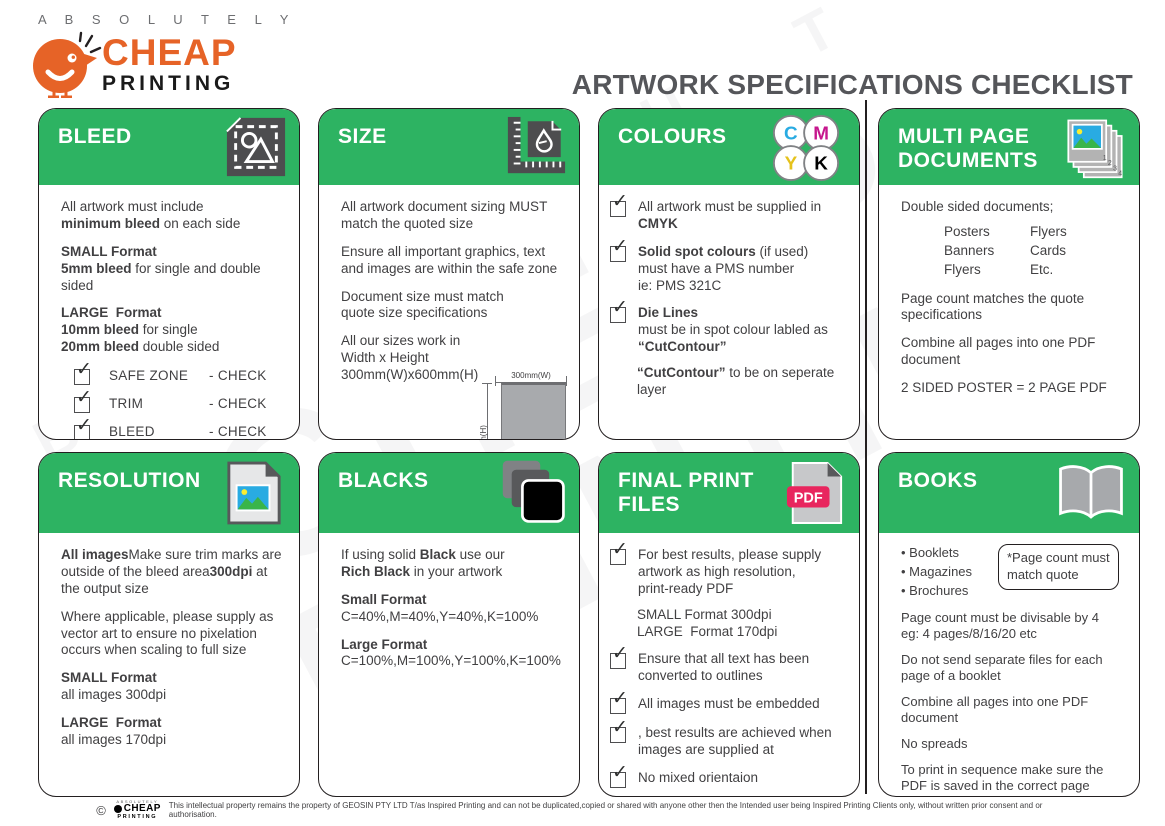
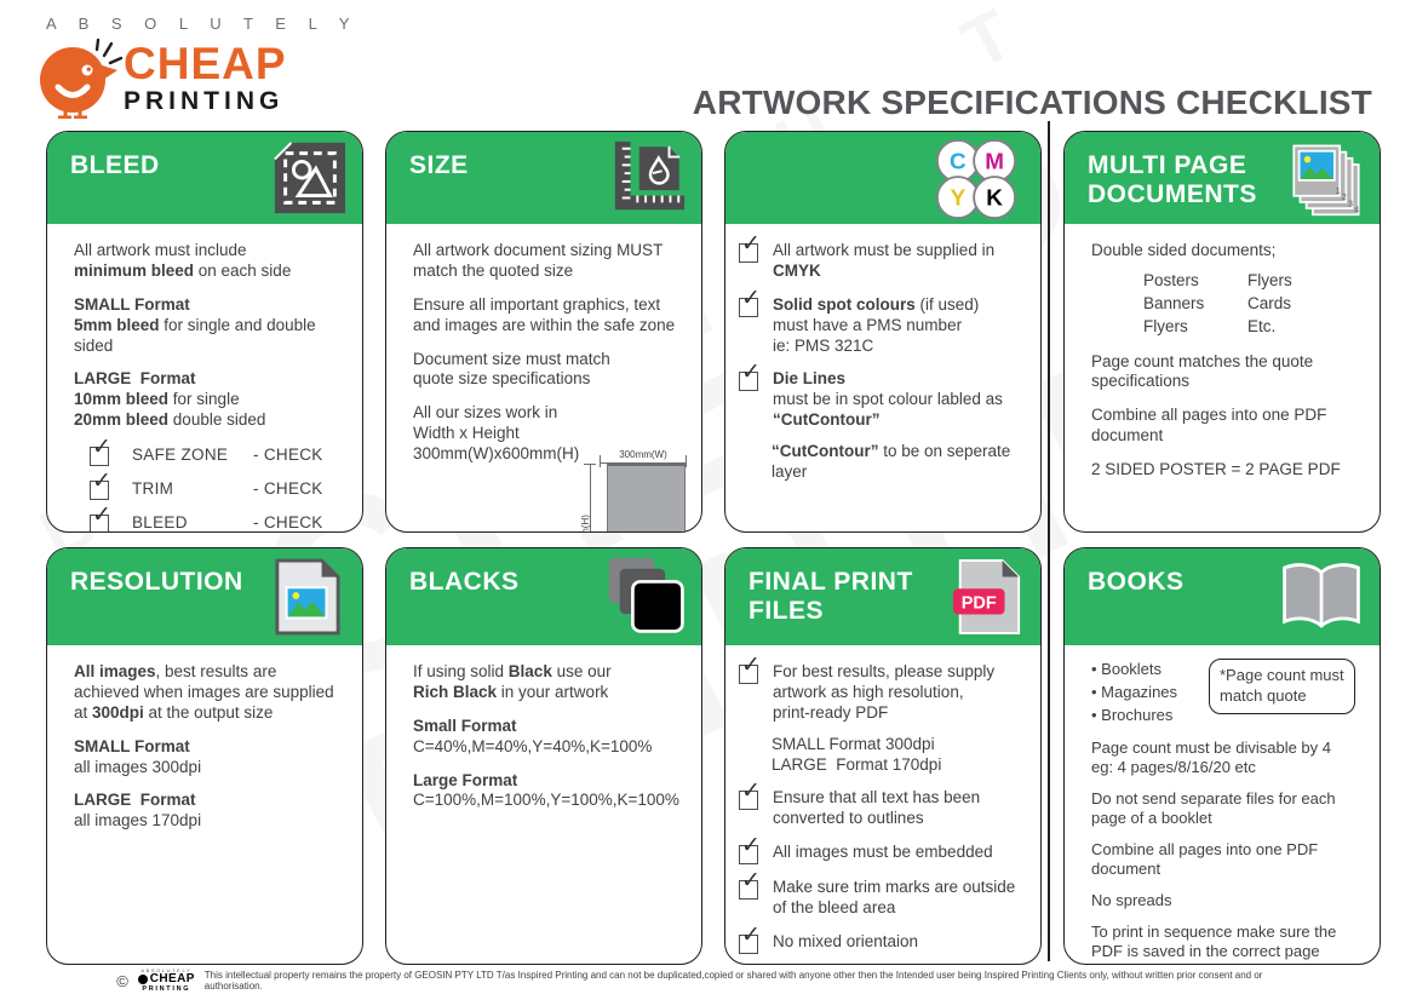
  A B S O L U T E L Y
  CHEAP
  PRINTING
  ARTWORK SPECIFICATIONS CHECKLIST
  BLEED
  All artwork must include
  minimum bleed on each side
  SMALL Format 5mm bleed for single and double sided
  LARGE Format 10mm bleed for single
  20mm bleed double sided
  SAFE ZONE
  - CHECK
  TRIM
  - CHECK
  BLEED
  - CHECK
  SIZE
  All artwork document sizing MUST match the quoted size
  Ensure all important graphics, text and images are within the safe zone
  Document size must match
  quote size specifications
  All our sizes work in
  Width x Height
  300mm(W)x600mm(H)
  300mm(W)
- COLOURS
  C
  M
  Y
  K
  All artwork must be supplied in
  CMYK
  Solid spot colours (if used)
  must have a PMS number
  ie: PMS 321C
  Die Lines
  must be in spot colour labled as
  “CutContour”
  “CutContour” to be on seperate layer
  MULTI PAGE
  DOCUMENTS
  Double sided documents;
  Posters
  Banners
  Flyers
  Flyers
  Cards
  Etc.
  Page count matches the quote specifications
  Combine all pages into one PDF document
  2 SIDED POSTER = 2 PAGE PDF
  RESOLUTION
- All imagesMake sure trim marks are outside of the bleed area300dpi at the output size
+ All images, best results are achieved when images are supplied at 300dpi at the output size
- Where applicable, please supply as vector art to ensure no pixelation occurs when scaling to full size
  SMALL Format
  all images 300dpi
  LARGE Format
  all images 170dpi
  BLACKS
  If using solid Black use our
  Rich Black in your artwork
  Small Format
  C=40%,M=40%,Y=40%,K=100%
  Large Format
  C=100%,M=100%,Y=100%,K=100%
  FINAL PRINT
  FILES
  PDF
  For best results, please supply artwork as high resolution,
  print-ready PDF
  SMALL Format 300dpi
  LARGE Format 170dpi
  Ensure that all text has been converted to outlines
  All images must be embedded
- , best results are achieved when images are supplied at
+ Make sure trim marks are outside of the bleed area
  No mixed orientaion
  BOOKS
  • Booklets
  • Magazines
  • Brochures
  *Page count must
  match quote
  Page count must be divisable by 4
  eg: 4 pages/8/16/20 etc
  Do not send separate files for each page of a booklet
  Combine all pages into one PDF document
  No spreads
  To print in sequence make sure the PDF is saved in the correct page
  ©
  CHEAP
  This intellectual property remains the property of GEOSIN PTY LTD T/as Inspired Printing and can not be duplicated,copied or shared with anyone other then the Intended user being Inspired Printing Clients only, without written prior consent and or authorisation.
